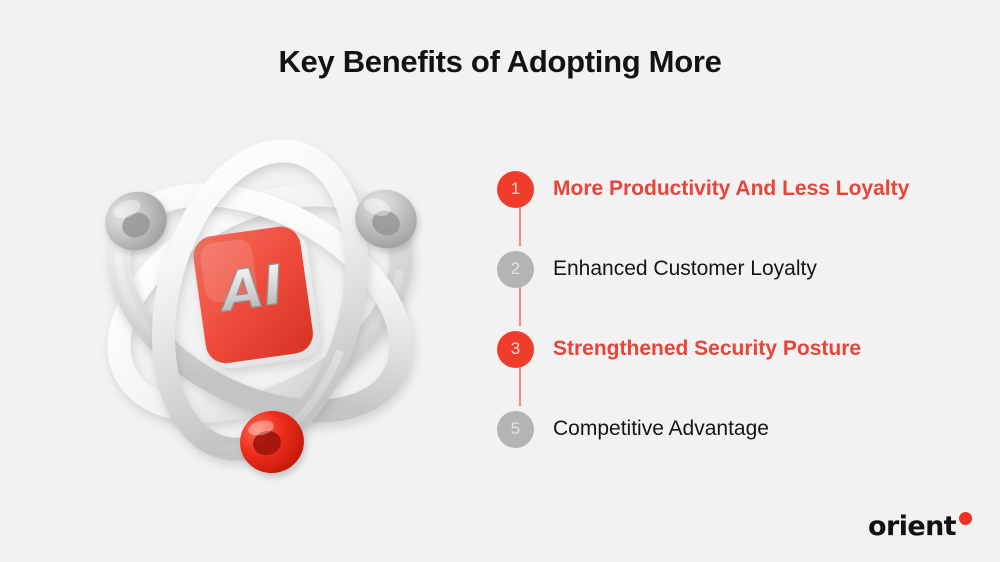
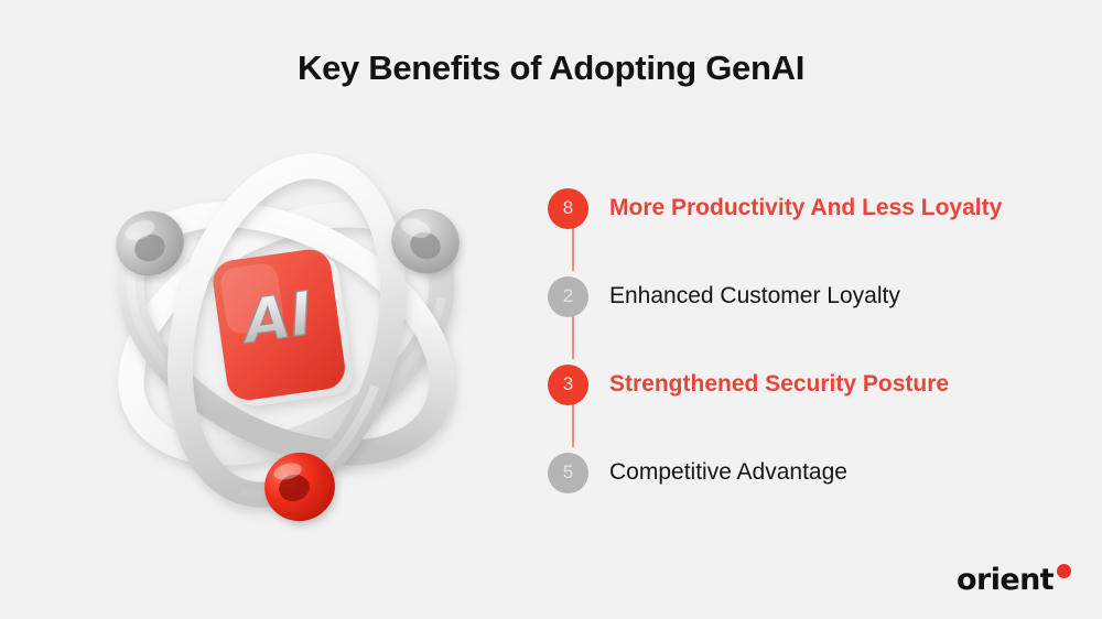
- Key Benefits of Adopting More
+ Key Benefits of Adopting GenAI
- 1
+ 8
  More Productivity And Less Loyalty
  2
  Enhanced Customer Loyalty
  3
  Strengthened Security Posture
  5
  Competitive Advantage
  orient
